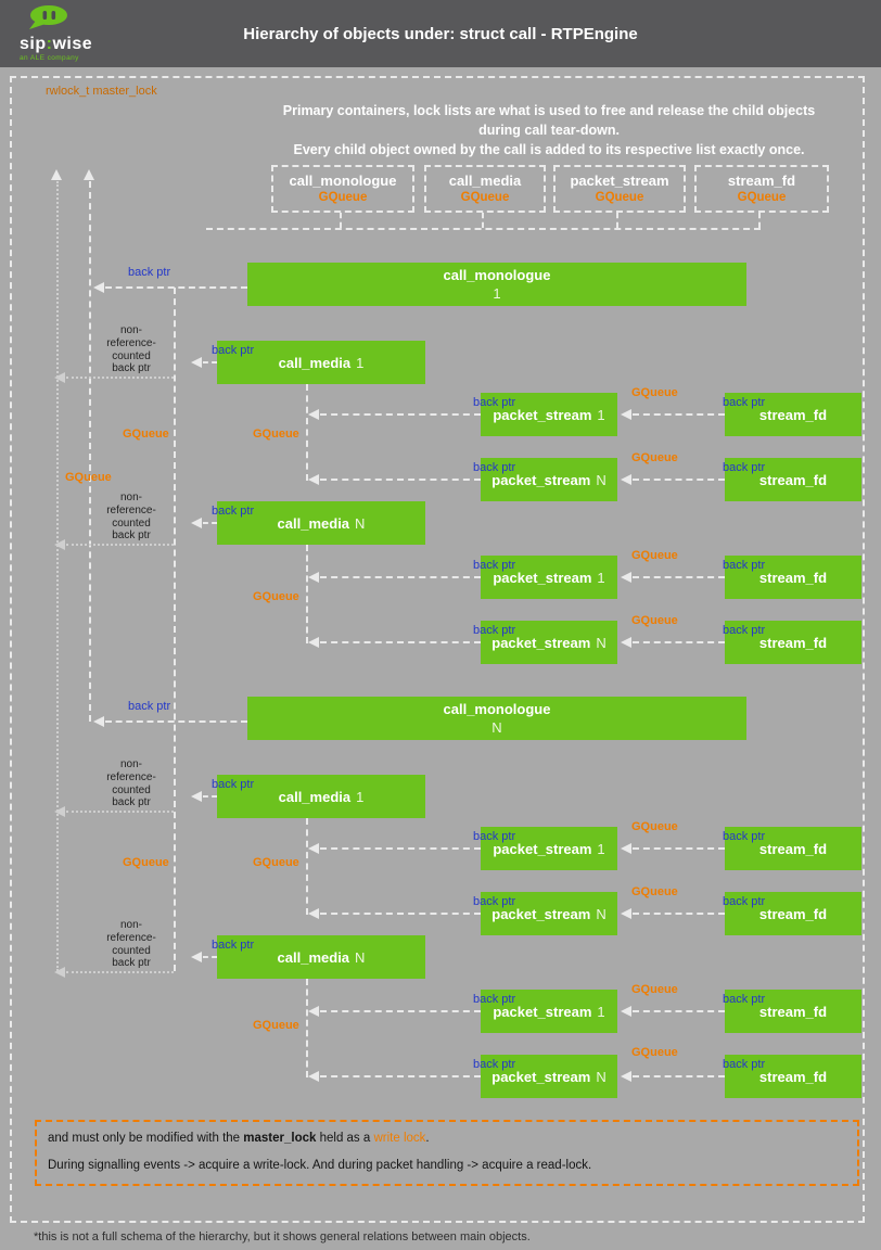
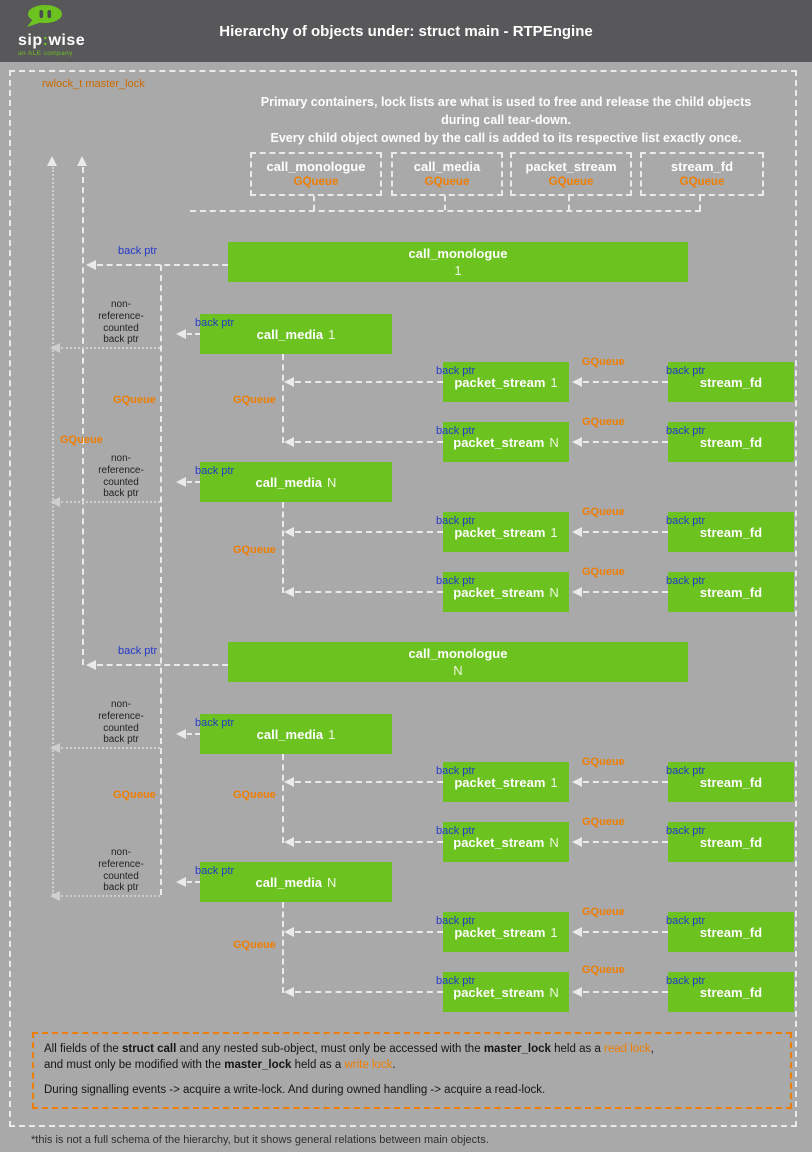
  sip:wise
- Hierarchy of objects under: struct call - RTPEngine
+ Hierarchy of objects under: struct main - RTPEngine
  rwlock_t master_lock
  Primary containers, lock lists are what is used to free and release the child objects during call tear-down.
  Every child object owned by the call is added to its respective list exactly once.
  call_monologue
  GQueue
  call_media
  GQueue
  packet_stream
  GQueue
  stream_fd
  GQueue
  call_monologue
  1
  call_monologue
  N
  call_media
  1
  call_media
  N
  call_media
  1
  call_media
  N
  packet_stream
  1
  stream_fd
  packet_stream
  N
  stream_fd
  packet_stream
  1
  stream_fd
  packet_stream
  N
  stream_fd
  packet_stream
  1
  stream_fd
  packet_stream
  N
  stream_fd
  packet_stream
  1
  stream_fd
  packet_stream
  N
  stream_fd
  back ptr
  back ptr
  back ptr
  back ptr
  back ptr
  back ptr
  back ptr
  back ptr
  back ptr
  back ptr
  back ptr
  back ptr
  back ptr
  back ptr
  back ptr
  back ptr
  back ptr
  back ptr
  back ptr
  back ptr
  back ptr
  back ptr
  GQueue
  GQueue
  GQueue
  GQueue
  GQueue
  GQueue
  GQueue
  GQueue
  GQueue
  GQueue
  GQueue
  GQueue
  GQueue
  GQueue
  GQueue
  non-
  reference-
  counted
  back ptr
  non-
  reference-
  counted
  back ptr
  non-
  reference-
  counted
  back ptr
  non-
  reference-
  counted
  back ptr
+ All fields of the struct call and any nested sub-object, must only be accessed with the master_lock held as a read lock,
  and must only be modified with the master_lock held as a write lock.
- During signalling events -> acquire a write-lock. And during packet handling -> acquire a read-lock.
+ During signalling events -> acquire a write-lock. And during owned handling -> acquire a read-lock.
  *this is not a full schema of the hierarchy, but it shows general relations between main objects.
